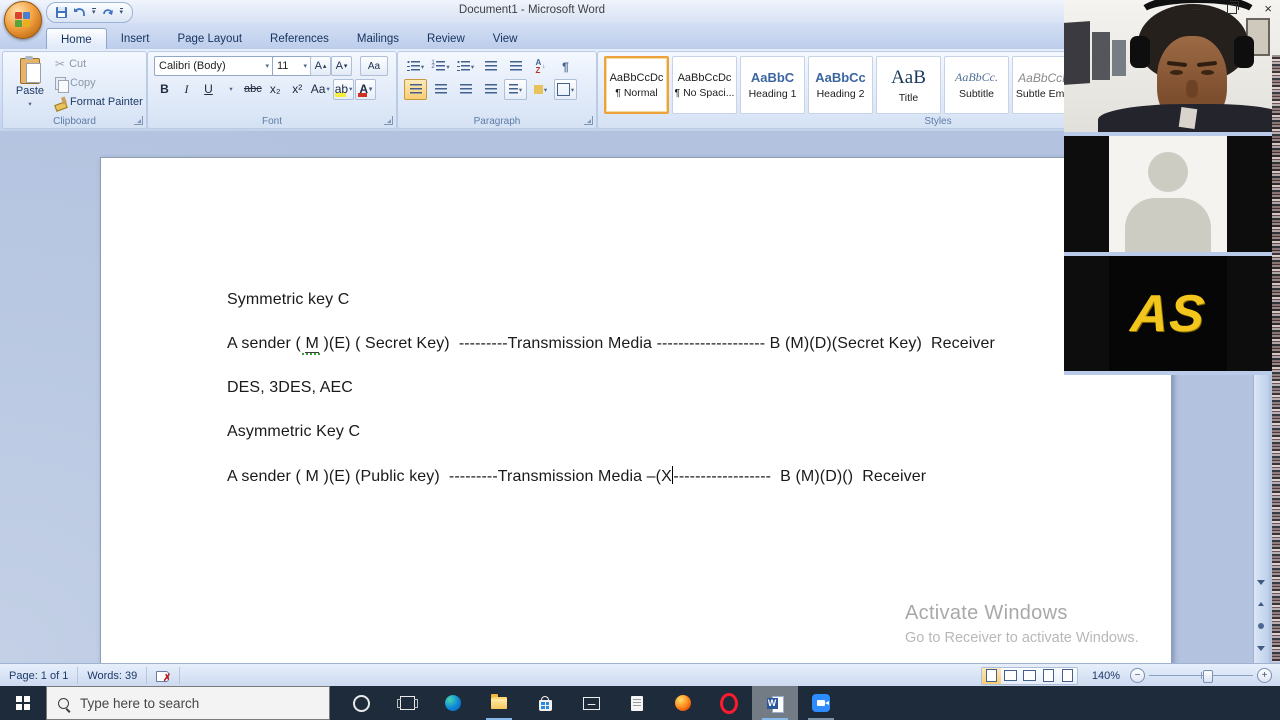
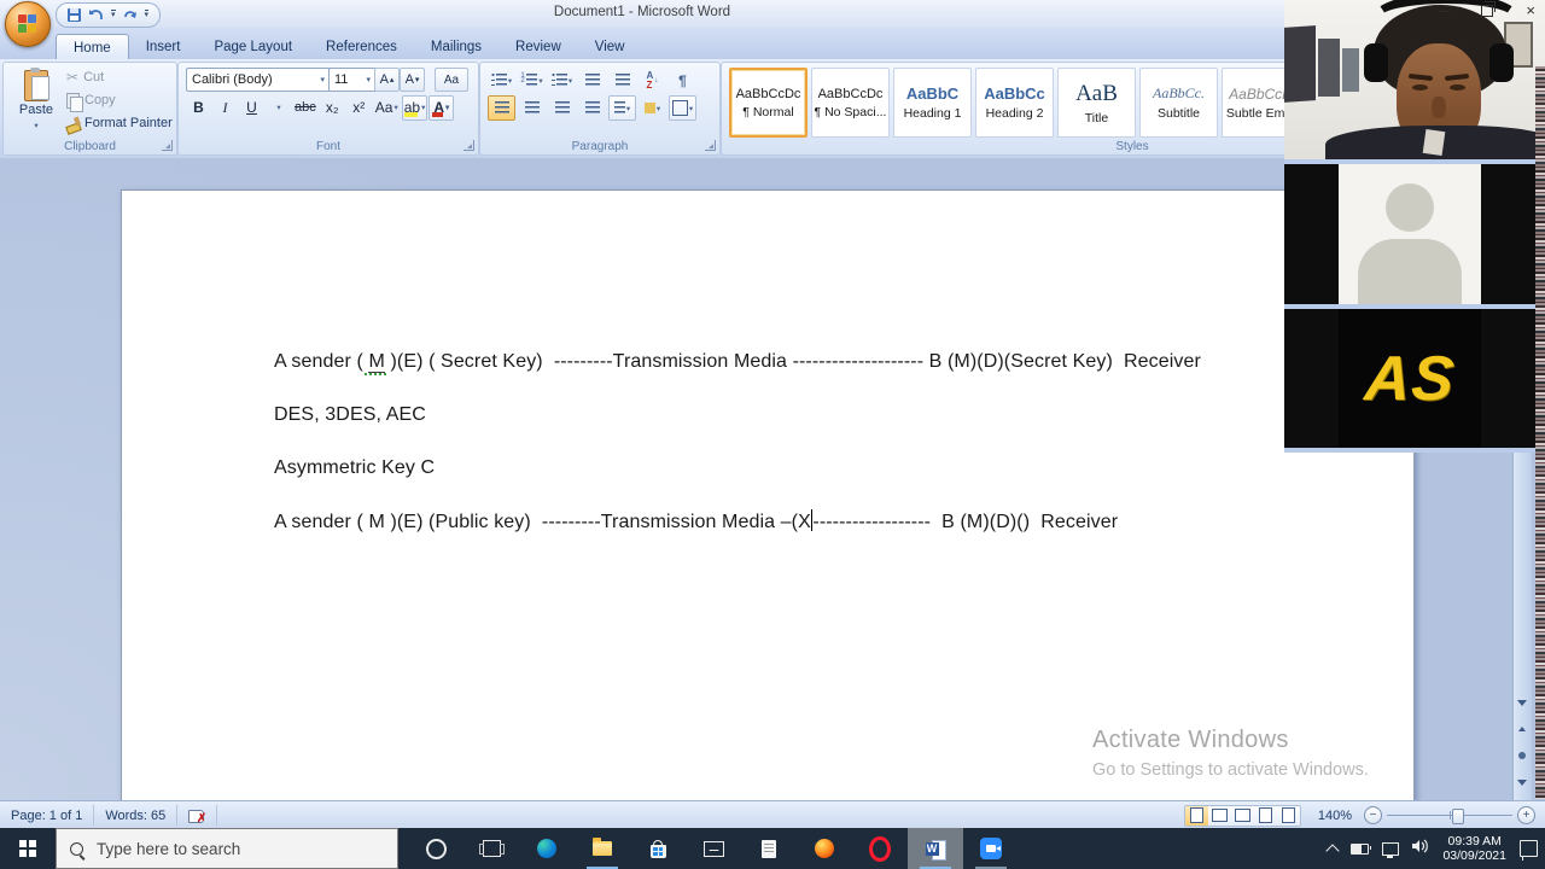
  Document1 - Microsoft Word
  Home
  Insert
  Page Layout
  References
  Mailings
  Review
  View
  Paste
  ✂
  Cut
  Copy
  Format Painter
  Clipboard
  Calibri (Body)
  11
  A
  A
  Aa
  B
  I
  U
  abc
  x₂
  x²
  Aa
  ab
  A
  Font
  A
  Z
  ¶
  Paragraph
  AaBbCcDc
  ¶ Normal
  AaBbCcDc
  ¶ No Spaci...
  AaBbC
  Heading 1
  AaBbCc
  Heading 2
  AaB
  Title
  AaBbCc.
  Subtitle
  AaBbCc
  Subtle Em
  Styles
- Symmetric key C
  A sender ( M )(E) ( Secret Key) ---------Transmission Media -------------------- B (M)(D)(Secret Key) Receiver
  DES, 3DES, AEC
  Asymmetric Key C
  A sender ( M )(E) (Public key) ---------Transmission Media –(X------------------ B (M)(D)() Receiver
  Activate Windows
- Go to Receiver to activate Windows.
+ Go to Settings to activate Windows.
  Page: 1 of 1
- Words: 39
+ Words: 65
  ✗
  140%
  −
  +
  Type here to search
  W
+ 09:39 AM
+ 03/09/2021
  –
  ×
